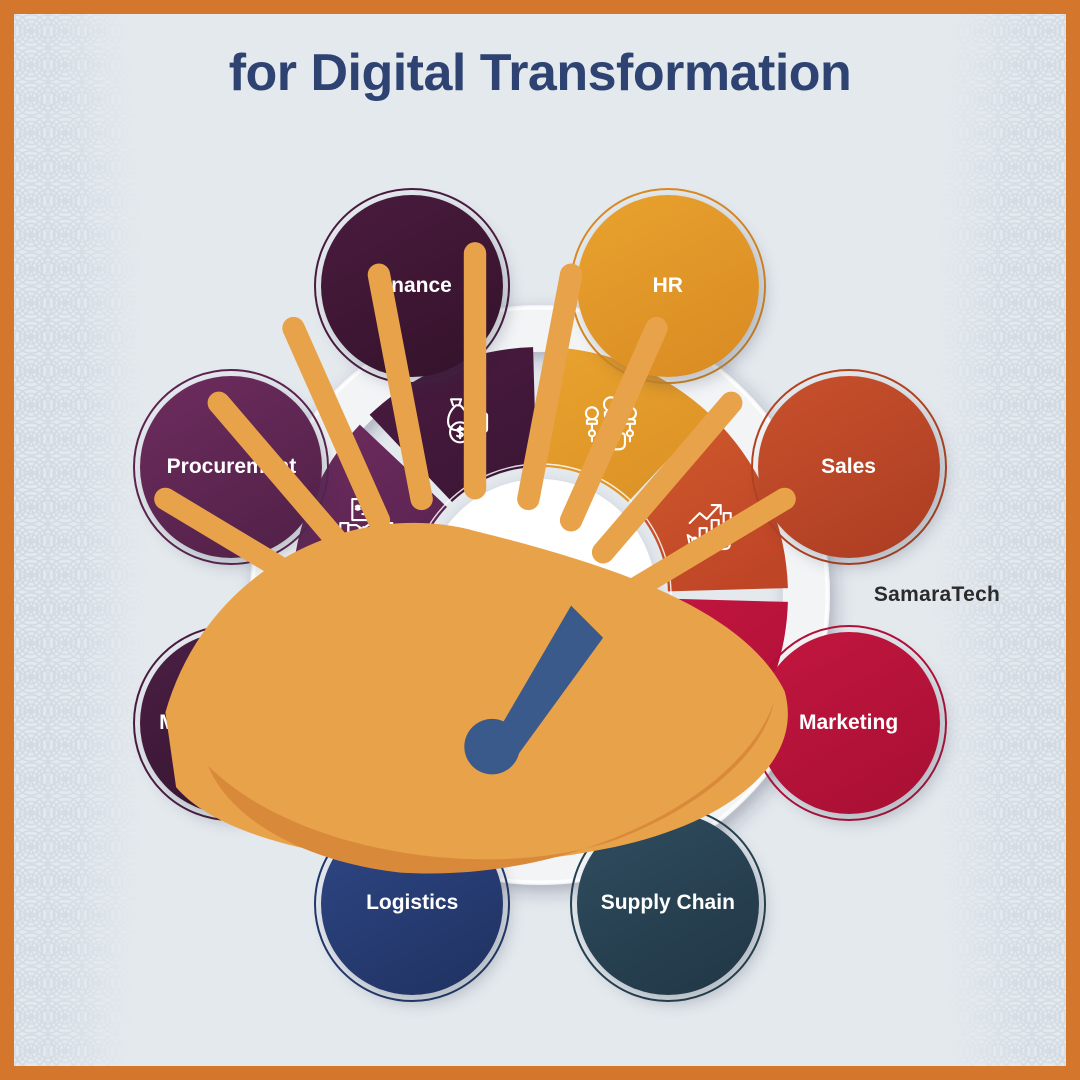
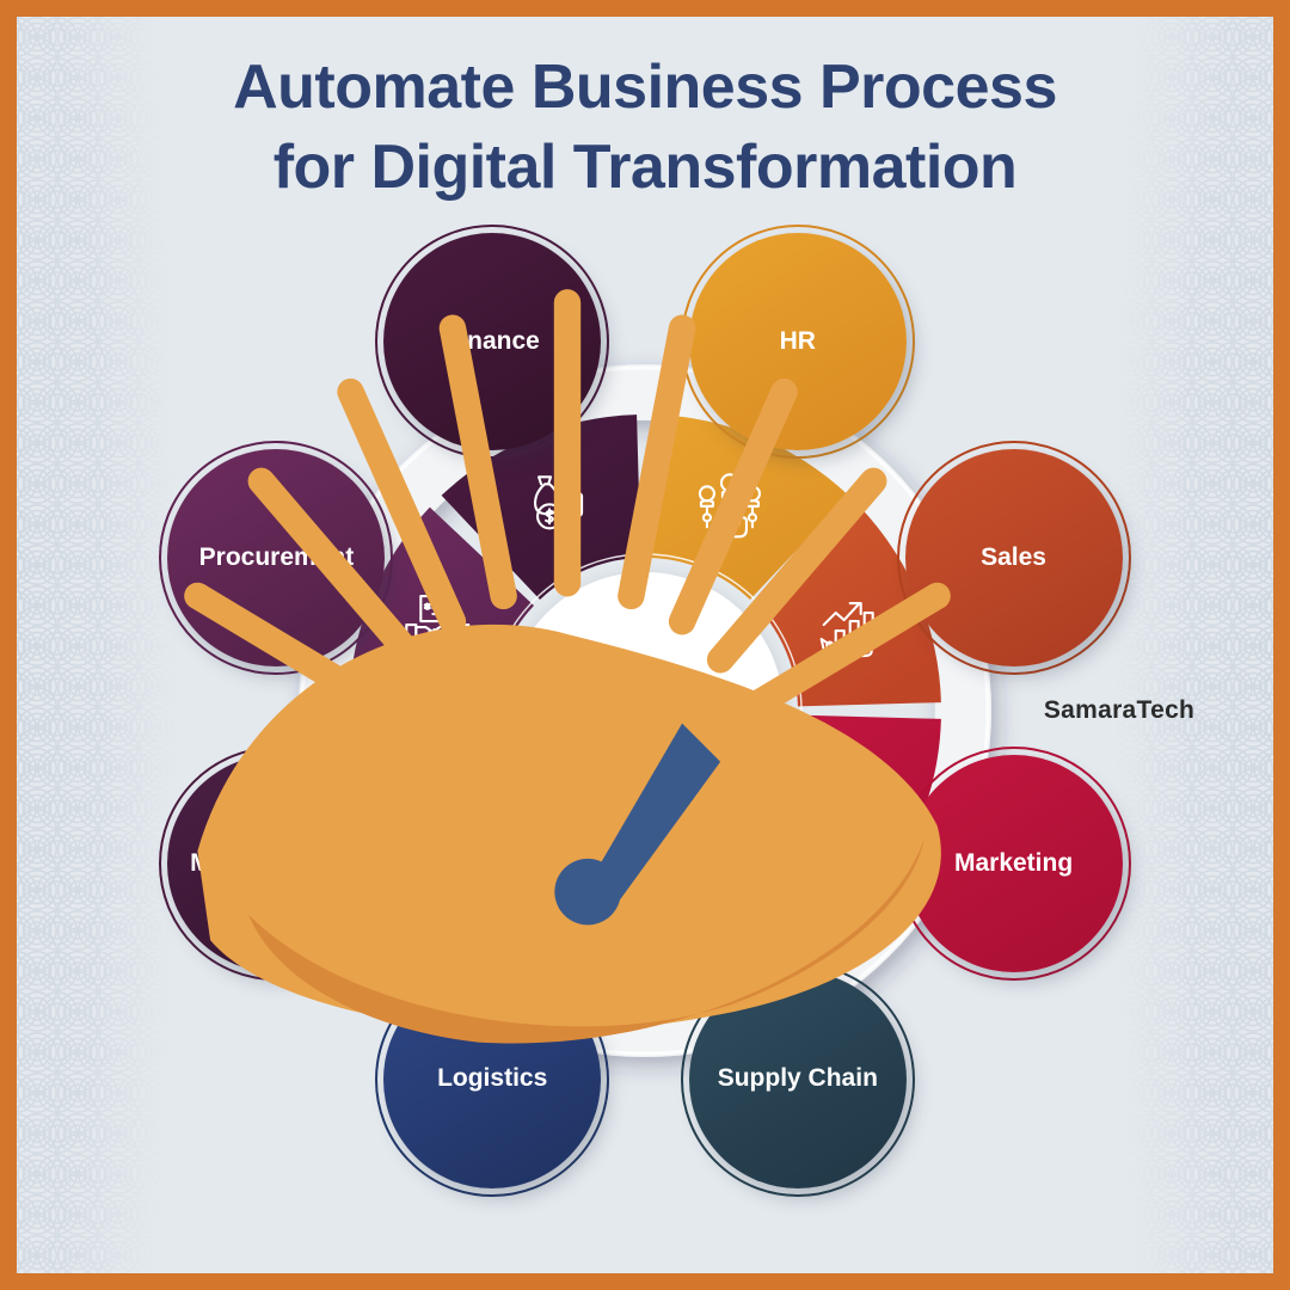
+ Automate Business Process
  for Digital Transformation
  Procuremt
  nance
  HR
  Sales
  Marketing
  Supply Chain
  Logistics
  SamaraTech
